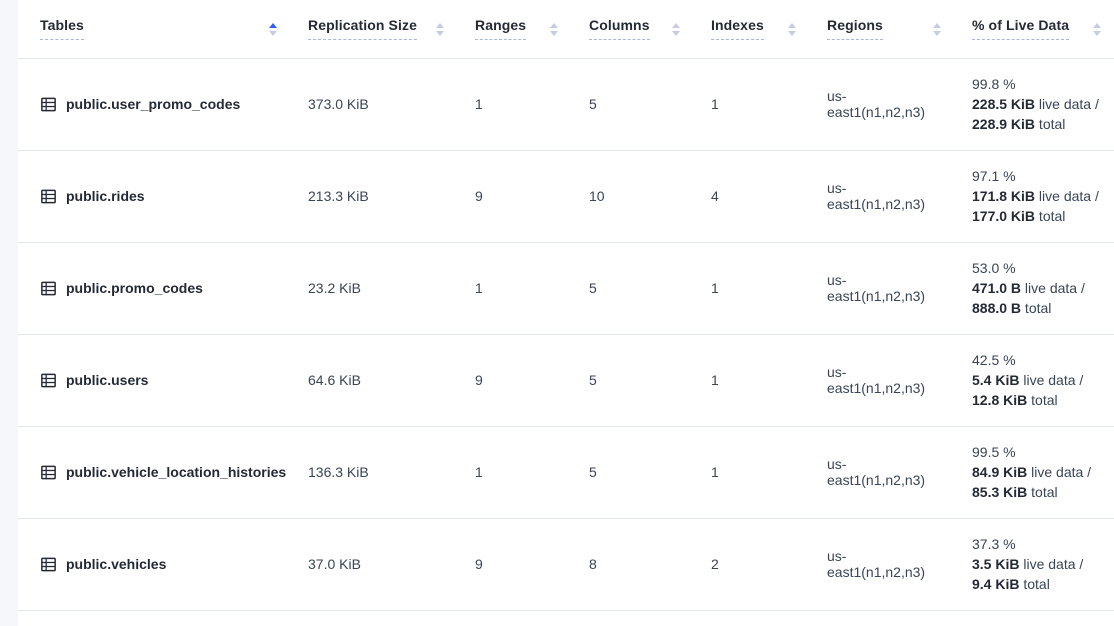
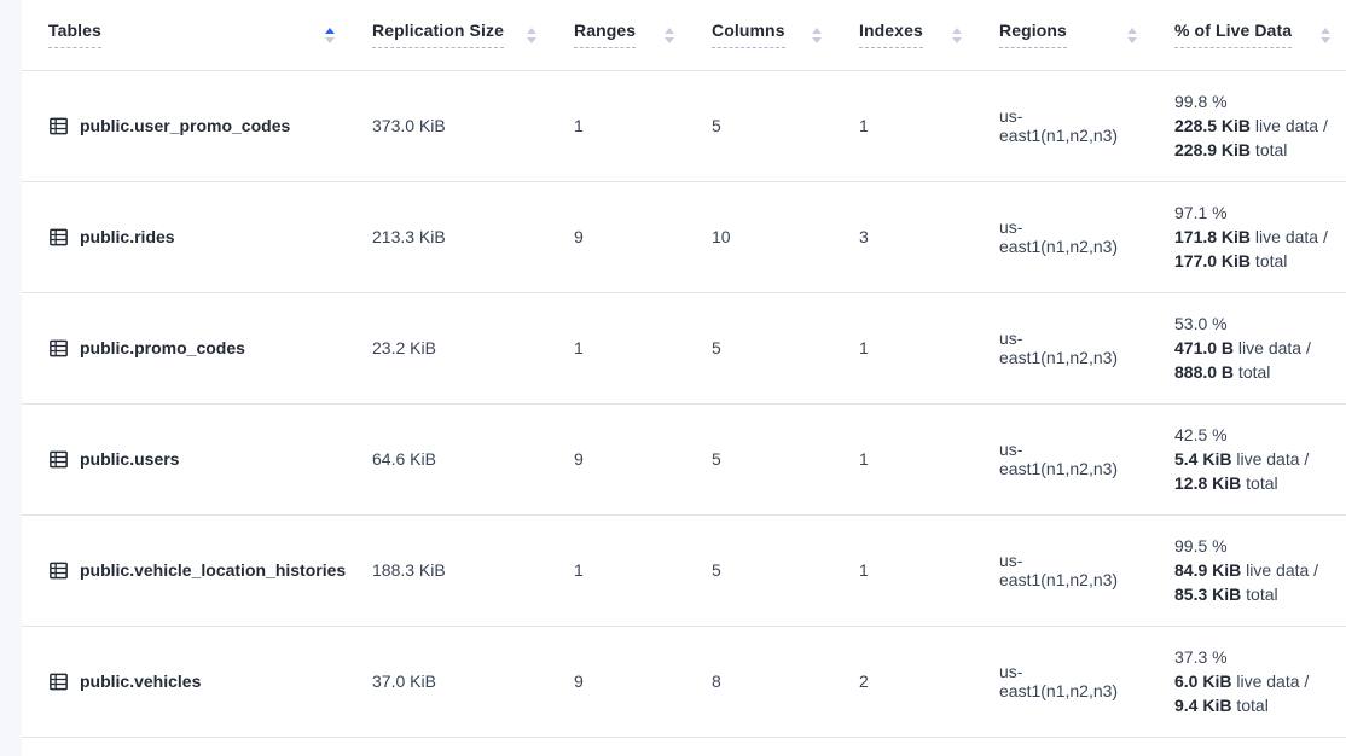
  Tables	Replication Size	Ranges	Columns	Indexes	Regions	% of Live Data
  public.user_promo_codes	373.0 KiB	1	5	1	us-east1(n1,n2,n3)	99.8 % 228.5 KiB live data / 228.9 KiB total
- public.rides	213.3 KiB	9	10	4	us-east1(n1,n2,n3)	97.1 % 171.8 KiB live data / 177.0 KiB total
+ public.rides	213.3 KiB	9	10	3	us-east1(n1,n2,n3)	97.1 % 171.8 KiB live data / 177.0 KiB total
  public.promo_codes	23.2 KiB	1	5	1	us-east1(n1,n2,n3)	53.0 % 471.0 B live data / 888.0 B total
  public.users	64.6 KiB	9	5	1	us-east1(n1,n2,n3)	42.5 % 5.4 KiB live data / 12.8 KiB total
- public.vehicle_location_histories	136.3 KiB	1	5	1	us-east1(n1,n2,n3)	99.5 % 84.9 KiB live data / 85.3 KiB total
+ public.vehicle_location_histories	188.3 KiB	1	5	1	us-east1(n1,n2,n3)	99.5 % 84.9 KiB live data / 85.3 KiB total
- public.vehicles	37.0 KiB	9	8	2	us-east1(n1,n2,n3)	37.3 % 3.5 KiB live data / 9.4 KiB total
+ public.vehicles	37.0 KiB	9	8	2	us-east1(n1,n2,n3)	37.3 % 6.0 KiB live data / 9.4 KiB total
